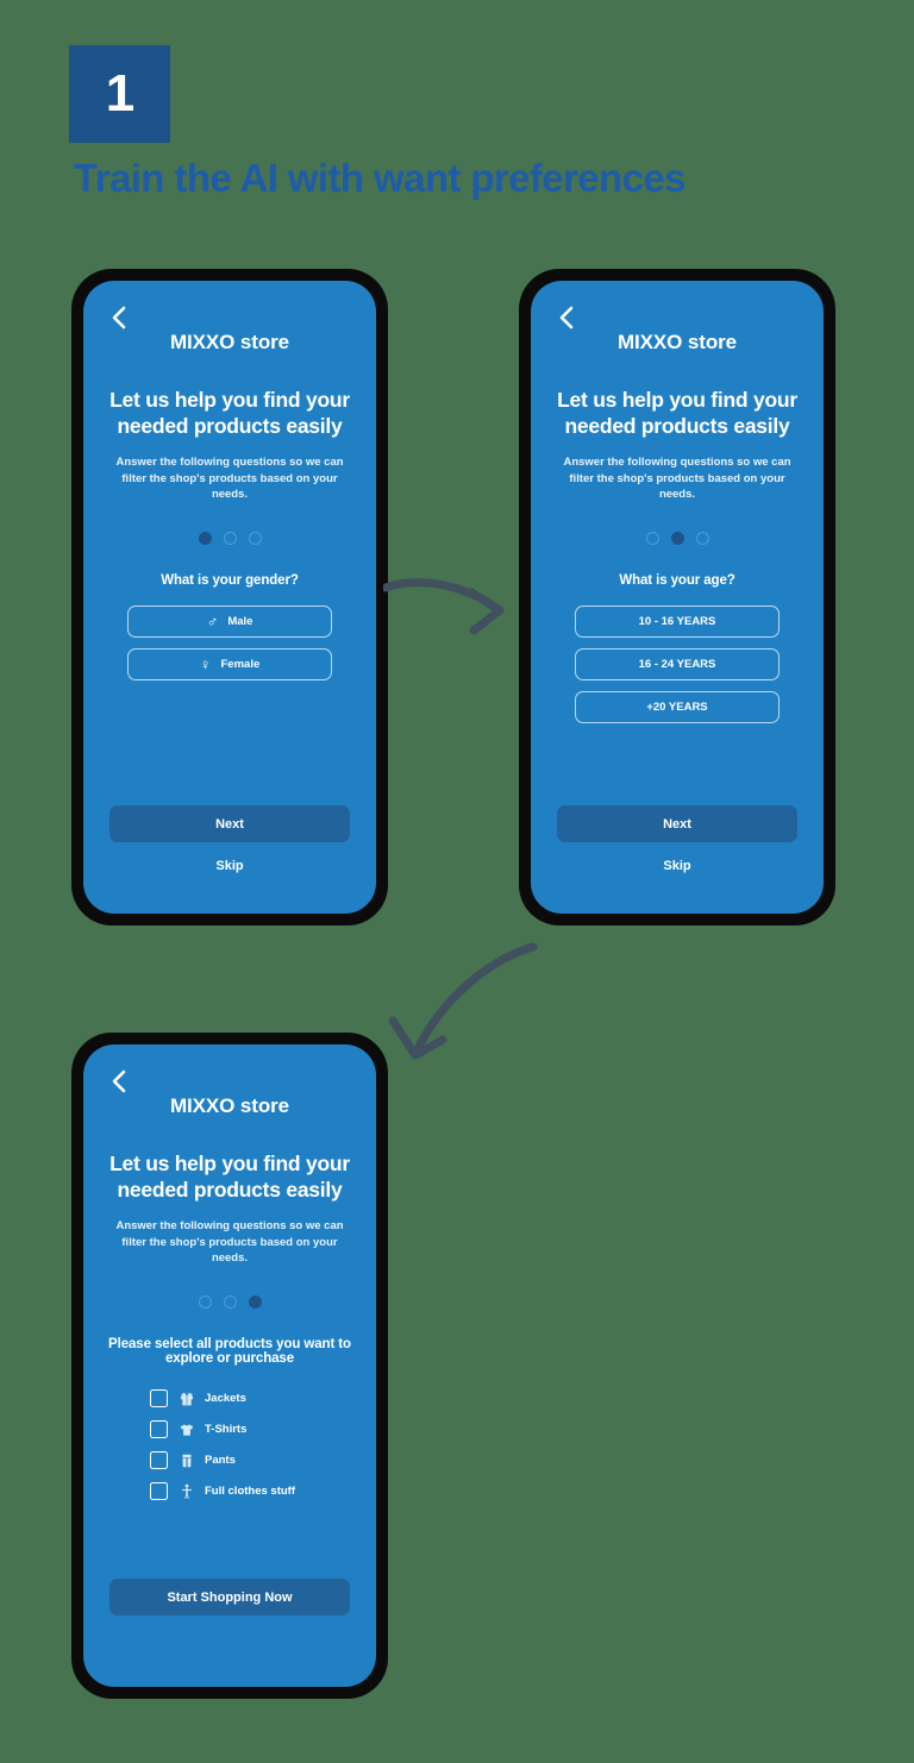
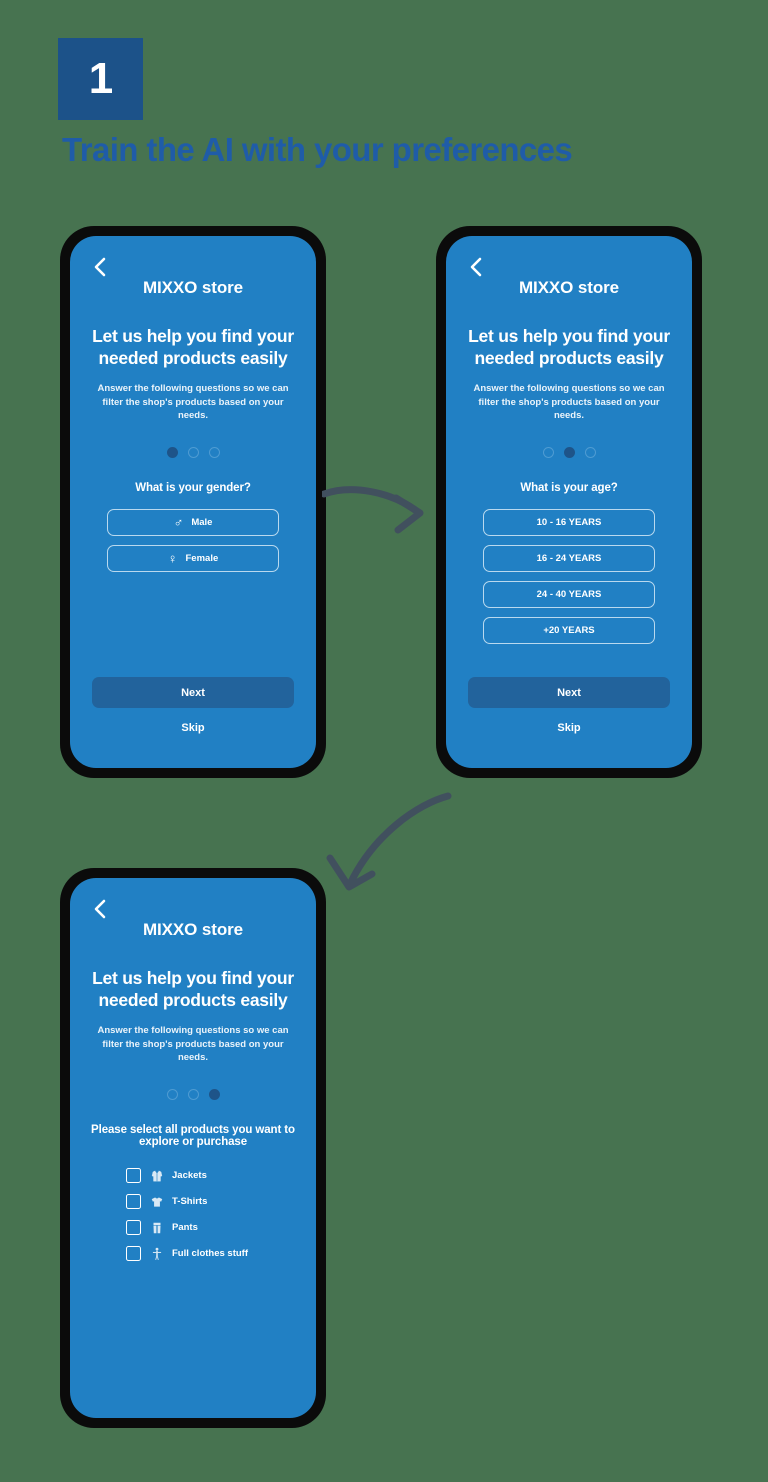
  1
- Train the AI with want preferences
+ Train the AI with your preferences
  MIXXO store
  Let us help you find your needed products easily
  Answer the following questions so we can filter the shop's products based on your needs.
  What is your gender?
  ♂
  Male
  ♀
  Female
  Next
  Skip
  MIXXO store
  Let us help you find your needed products easily
  Answer the following questions so we can filter the shop's products based on your needs.
  What is your age?
  10 - 16 YEARS
  16 - 24 YEARS
+ 24 - 40 YEARS
  +20 YEARS
  Next
  Skip
  MIXXO store
  Let us help you find your needed products easily
  Answer the following questions so we can filter the shop's products based on your needs.
  Please select all products you want to explore or purchase
  Jackets
  T-Shirts
  Pants
  Full clothes stuff
- Start Shopping Now
